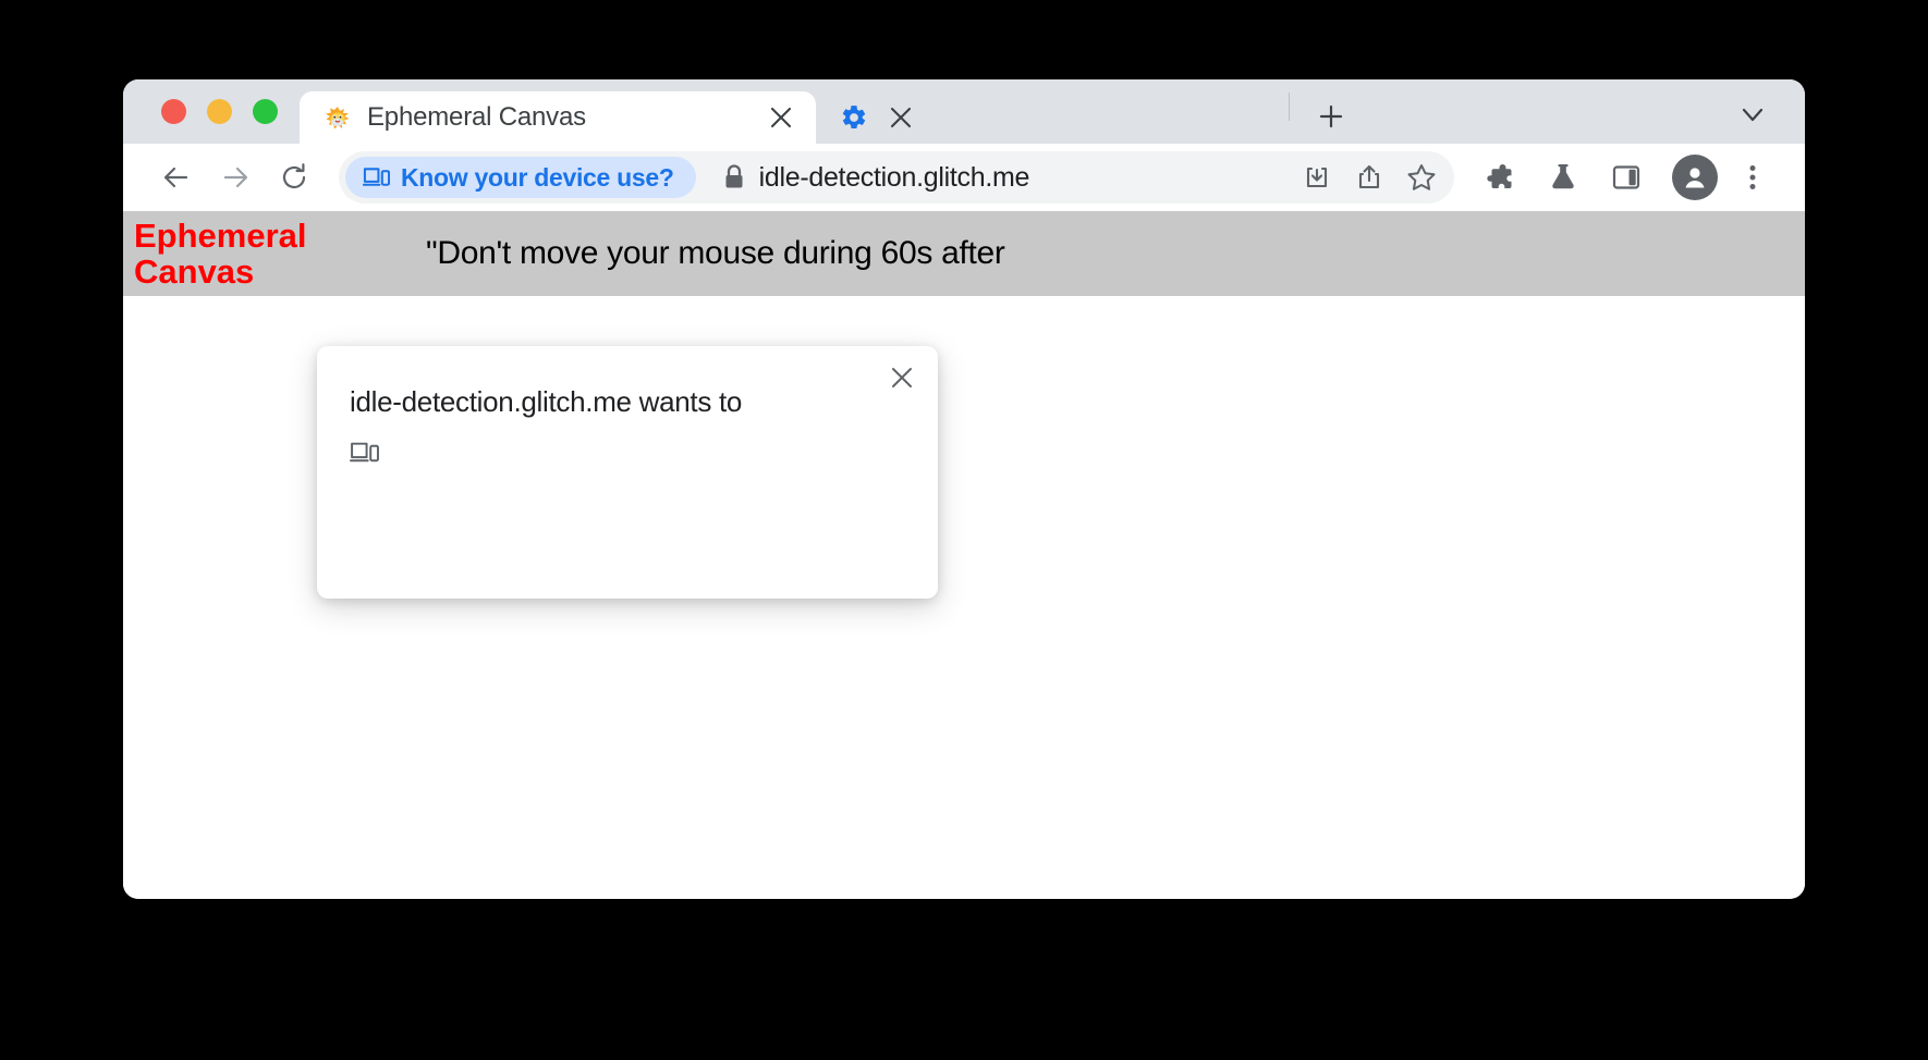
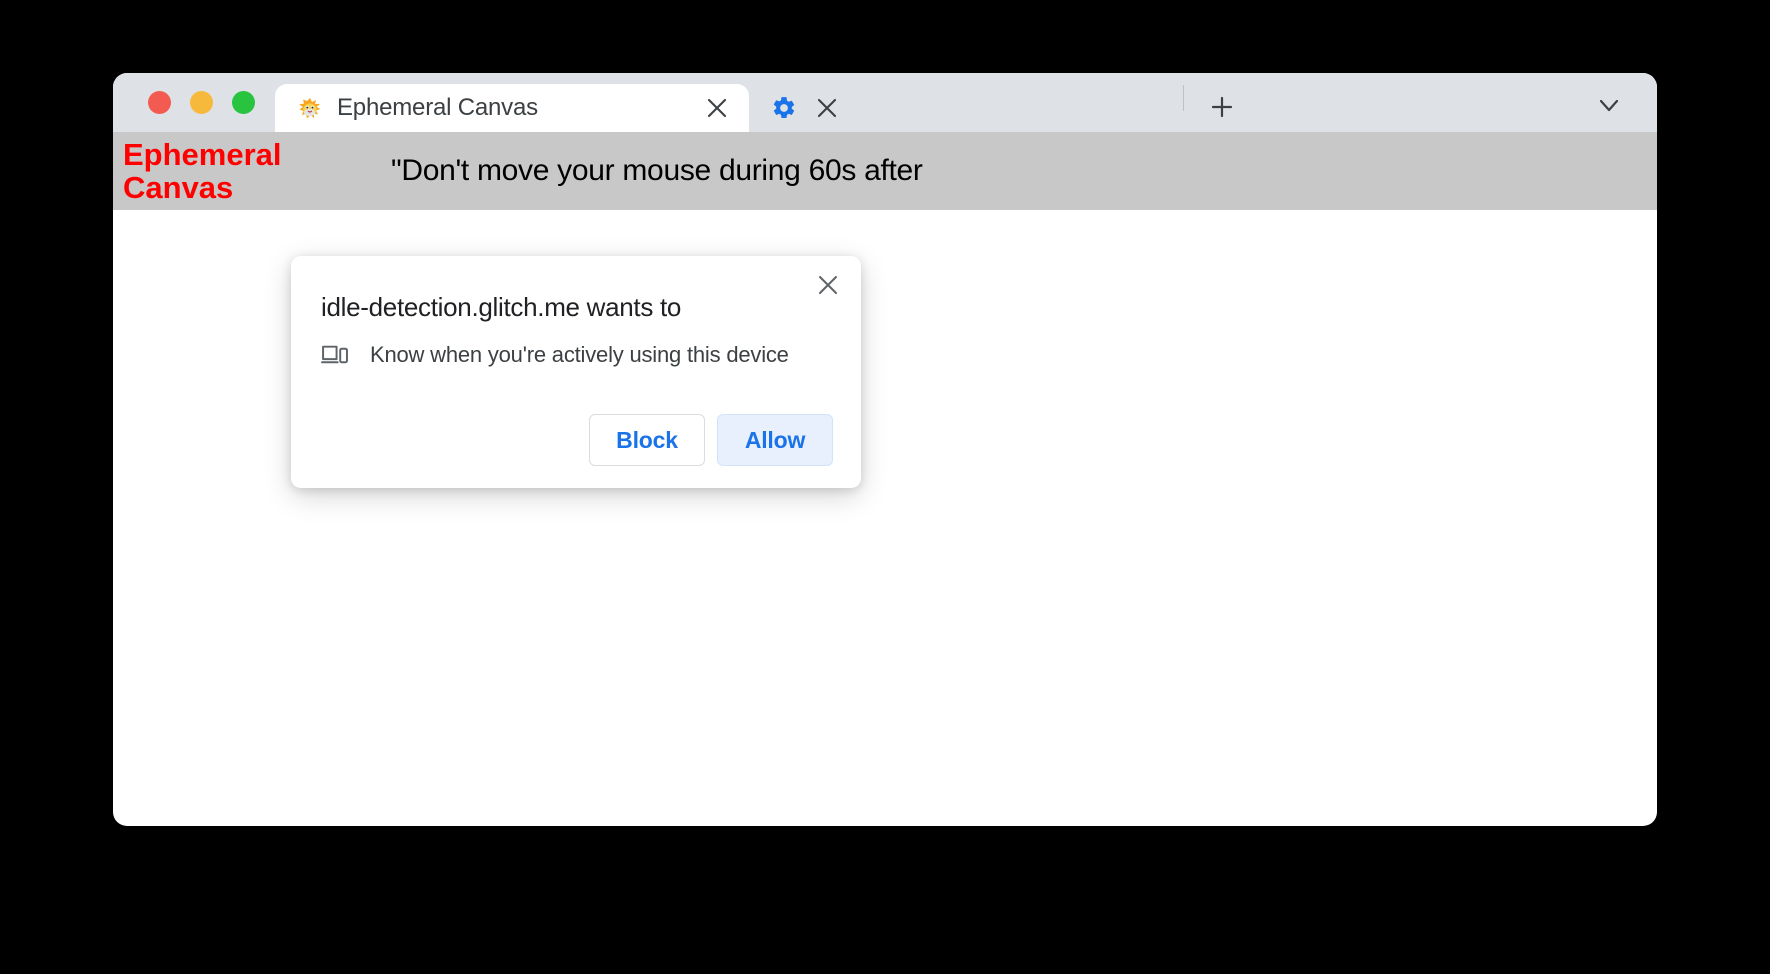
  Ephemeral Canvas
- Know your device use?
- idle-detection.glitch.me
  Ephemeral Canvas
  "Don't move your mouse during 60s after
  idle-detection.glitch.me wants to
+ Know when you're actively using this device
+ Block
+ Allow
